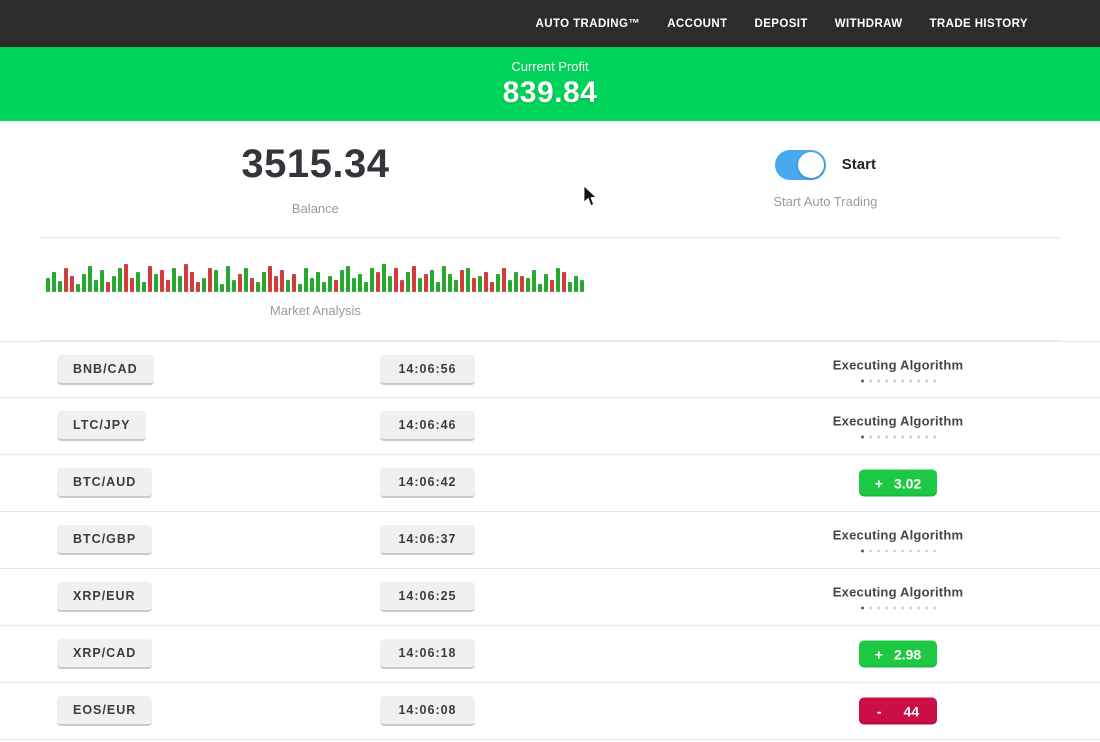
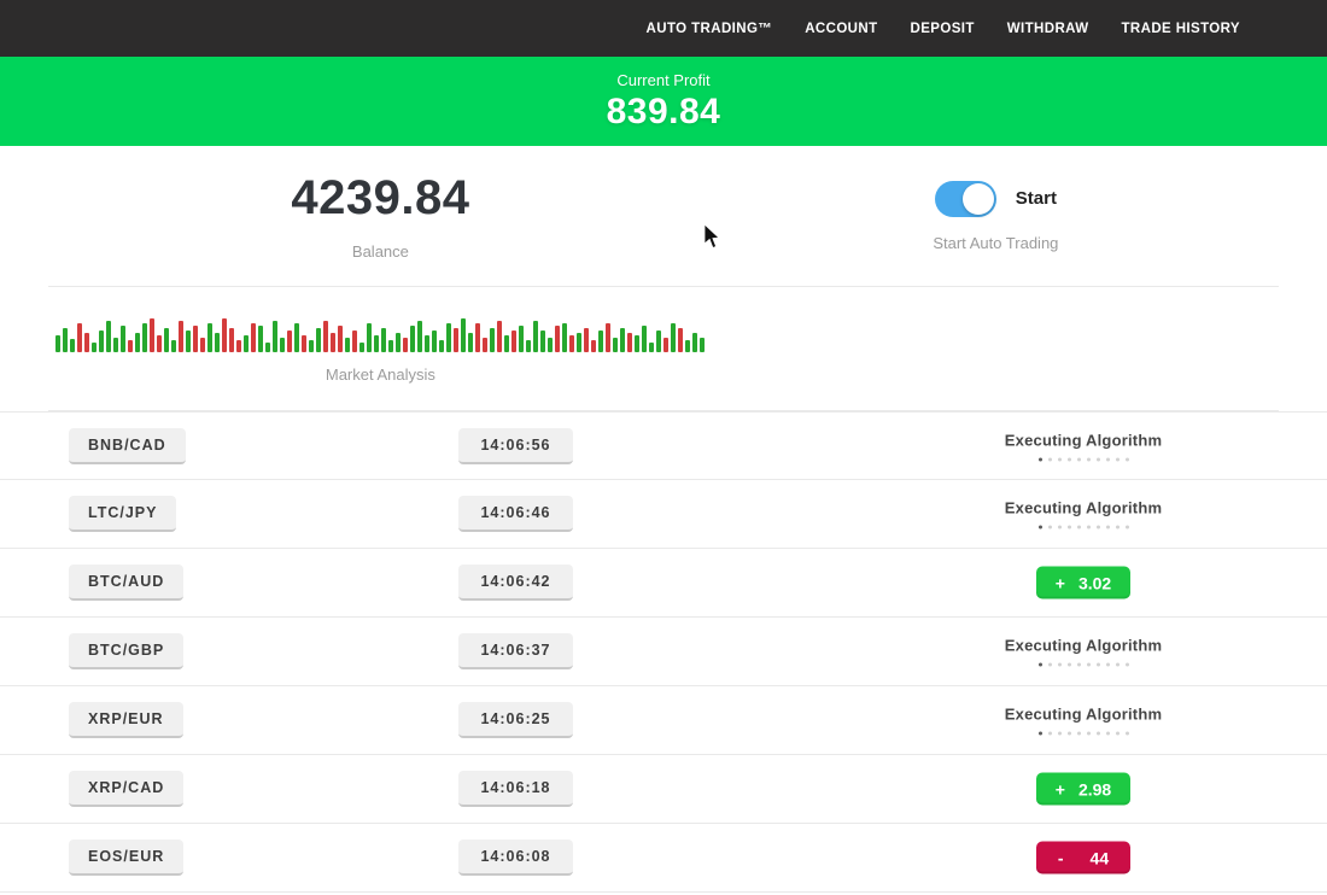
  AUTO TRADING™
  ACCOUNT
  DEPOSIT
  WITHDRAW
  TRADE HISTORY
  Current Profit
  839.84
- 3515.34
+ 4239.84
  Balance
  Start
  Start Auto Trading
  Market Analysis
  BNB/CAD
  14:06:56
  Executing Algorithm
  LTC/JPY
  14:06:46
  Executing Algorithm
  BTC/AUD
  14:06:42
  +
  3.02
  BTC/GBP
  14:06:37
  Executing Algorithm
  XRP/EUR
  14:06:25
  Executing Algorithm
  XRP/CAD
  14:06:18
  +
  2.98
  EOS/EUR
  14:06:08
  -
  44
